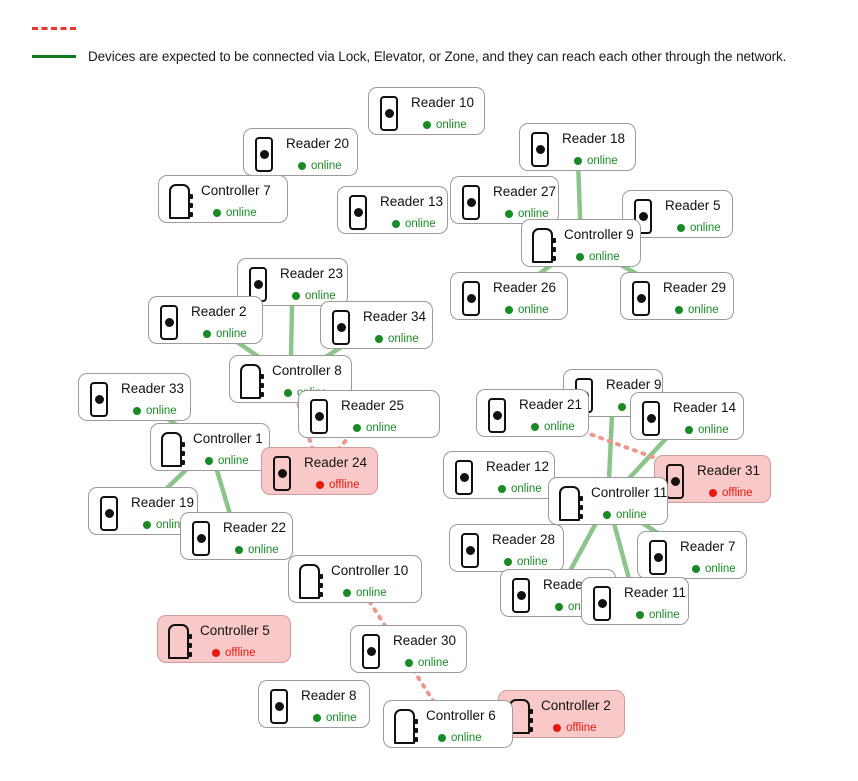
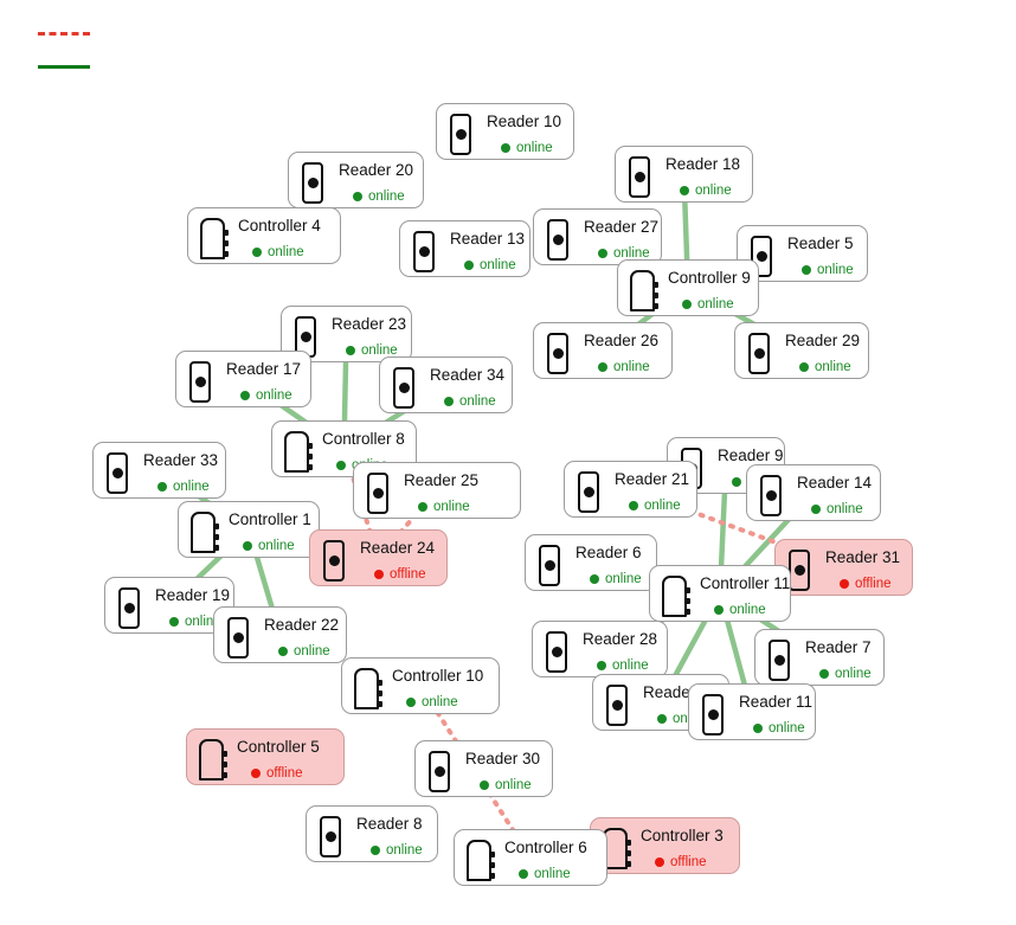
- Devices are expected to be connected via Lock, Elevator, or Zone, and they can reach each other through the network.
  Reader 10
  online
  Reader 20
  online
  Reader 18
  online
- Controller 7
+ Controller 4
  online
  Reader 13
  online
  Reader 27
  online
  Reader 5
  online
  Controller 9
  online
  Reader 23
  online
  Reader 26
  online
  Reader 29
  online
- Reader 2
+ Reader 17
  online
  Reader 34
  online
  Controller 8
  Reader 33
  online
  Reader 9
  Reader 21
  online
  Reader 14
  online
  Reader 25
  online
  Controller 1
  online
- Reader 12
+ Reader 6
  online
  Reader 31
  offline
  Reader 24
  offline
  Controller 11
  online
  Reader 19
  onlin
  Reader 28
  online
  Reader 22
  online
  Reader 7
  online
  Controller 10
  online
  Reader 11
  online
  Controller 5
  offline
  Reader 30
  online
  Reader 8
  online
- Controller 2
+ Controller 3
  offline
  Controller 6
  online
